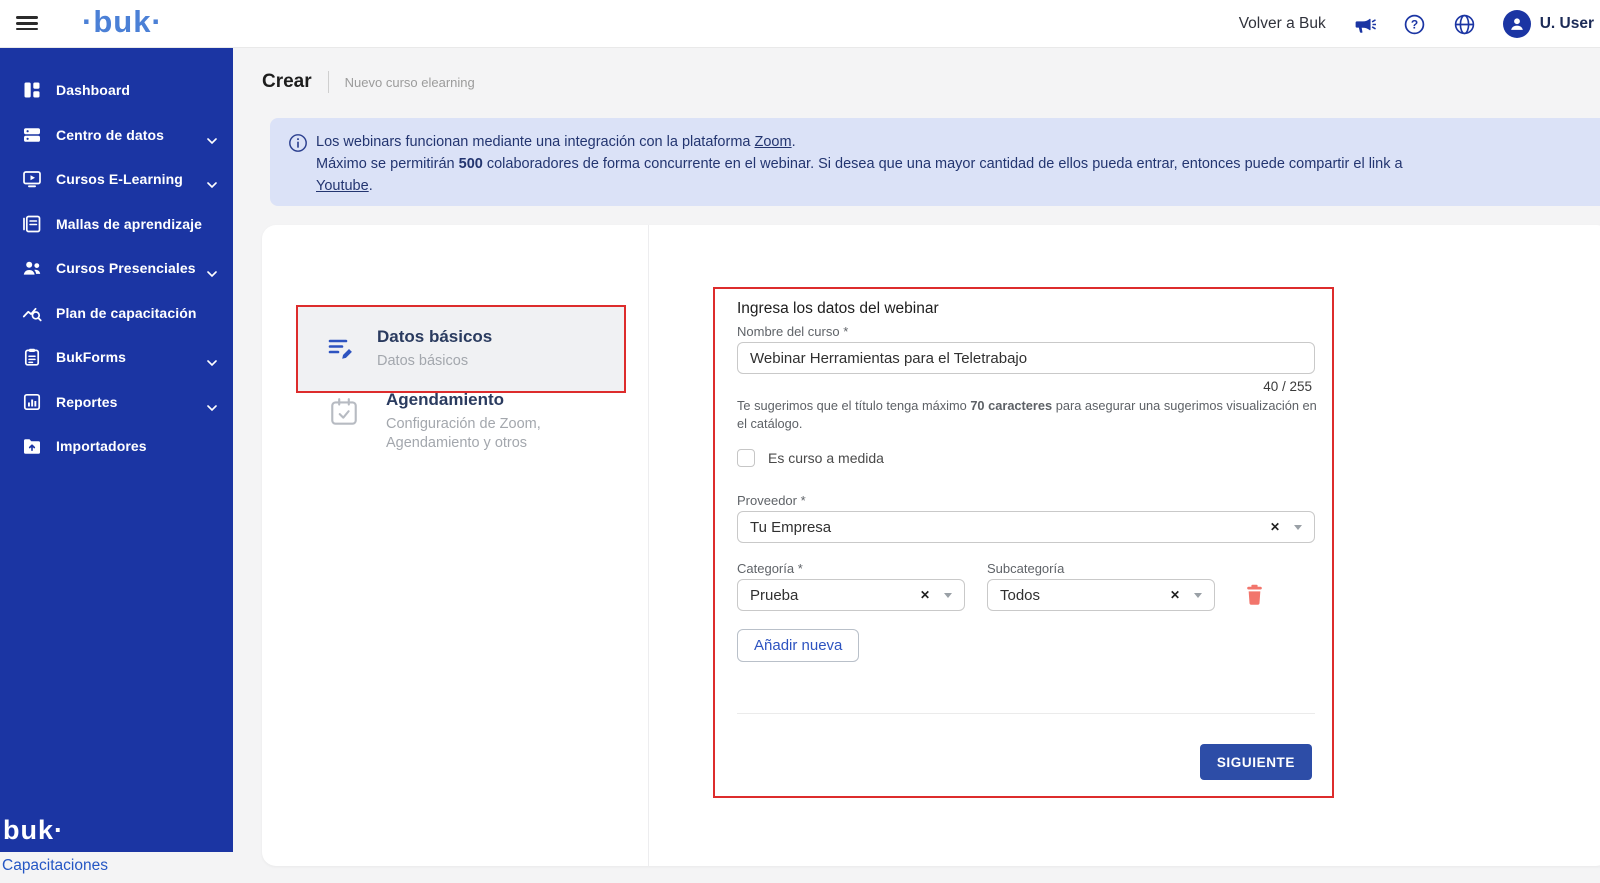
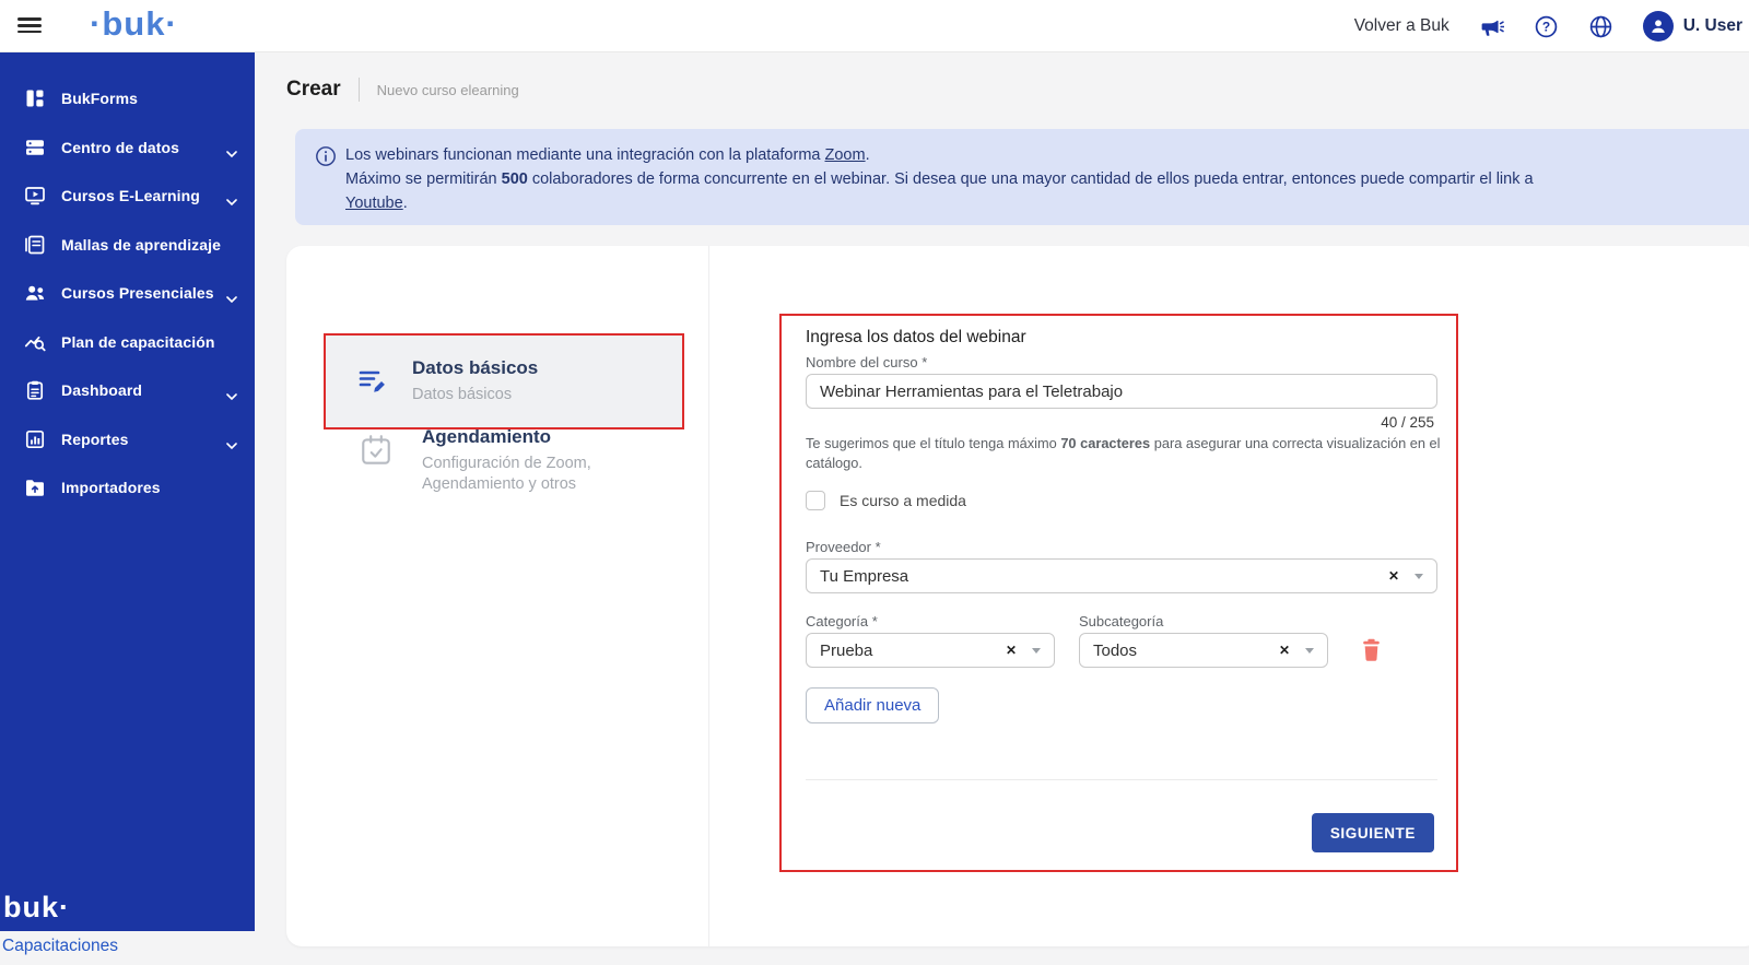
  ·buk·
  Volver a Buk
  ?
  U. User
- Dashboard
+ BukForms
  Centro de datos
  Cursos E-Learning
  Mallas de aprendizaje
  Cursos Presenciales
  Plan de capacitación
- BukForms
+ Dashboard
  Reportes
  Importadores
  buk·
  Capacitaciones
  Crear
  Nuevo curso elearning
  Los webinars funcionan mediante una integración con la plataforma Zoom.
  Máximo se permitirán 500 colaboradores de forma concurrente en el webinar. Si desea que una mayor cantidad de ellos pueda entrar, entonces puede compartir el link a
  Youtube.
  Datos básicos
  Datos básicos
  Agendamiento
  Configuración de Zoom, Agendamiento y otros
  Ingresa los datos del webinar
  Nombre del curso *
  Webinar Herramientas para el Teletrabajo
  40 / 255
- Te sugerimos que el título tenga máximo 70 caracteres para asegurar una sugerimos visualización en el catálogo.
+ Te sugerimos que el título tenga máximo 70 caracteres para asegurar una correcta visualización en el catálogo.
  Es curso a medida
  Proveedor *
  Tu Empresa
  ✕
  Categoría *
  Prueba
  ✕
  Subcategoría
  Todos
  ✕
  Añadir nueva
  SIGUIENTE
